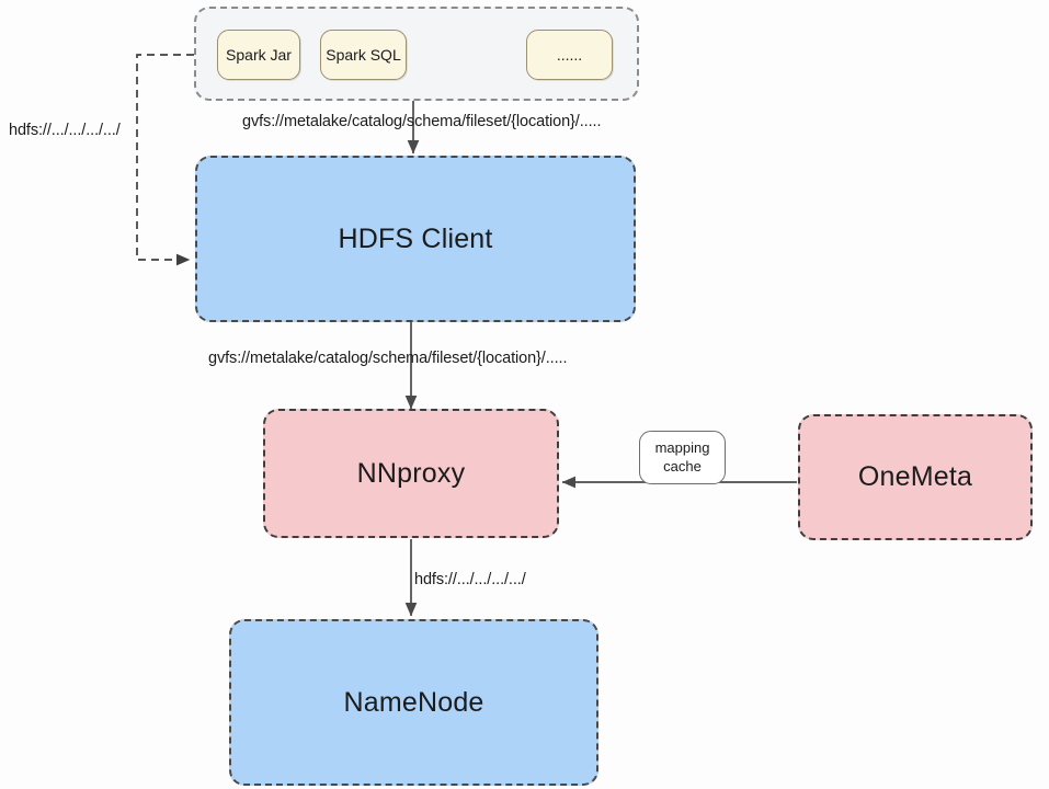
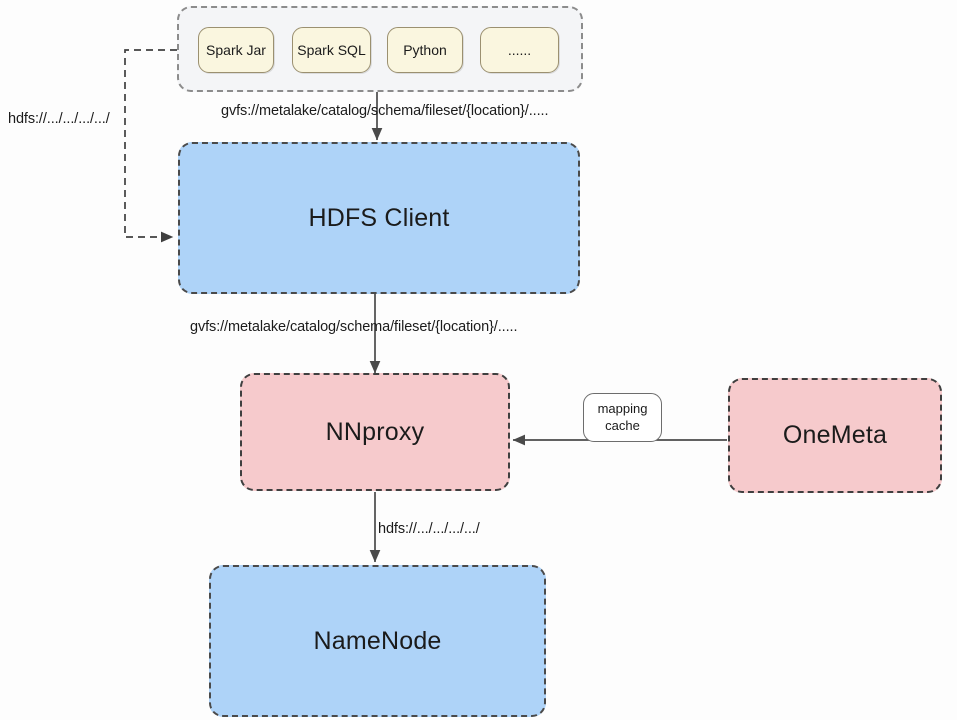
  Spark Jar
  Spark SQL
+ Python
  ......
  HDFS Client
  NNproxy
  OneMeta
  NameNode
  mapping
  cache
  gvfs://metalake/catalog/schema/fileset/{location}/.....
  gvfs://metalake/catalog/schema/fileset/{location}/.....
  hdfs://.../.../.../.../
  hdfs://.../.../.../.../
